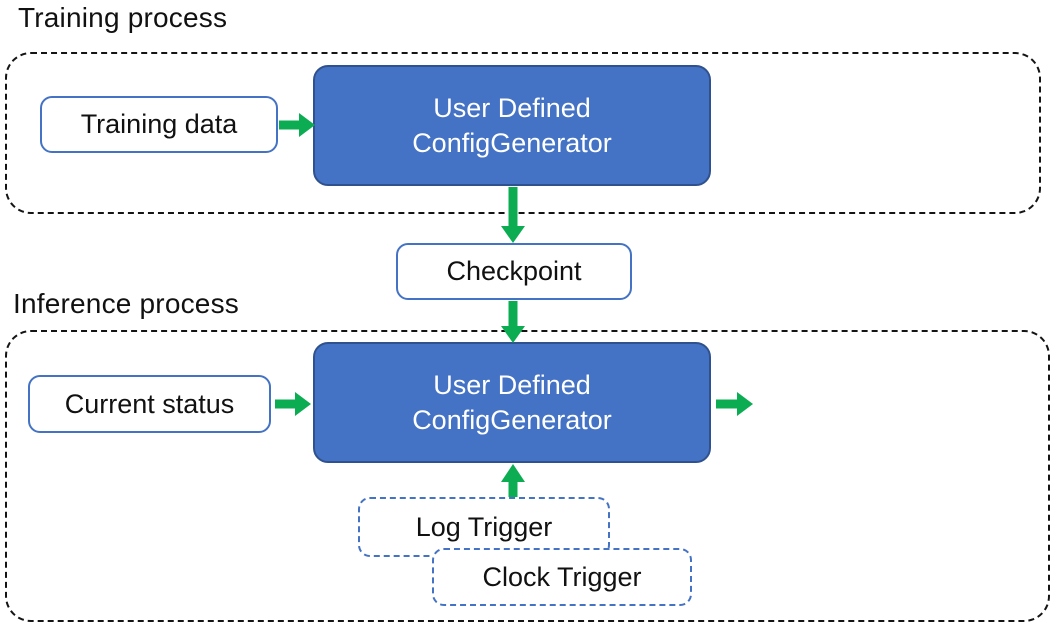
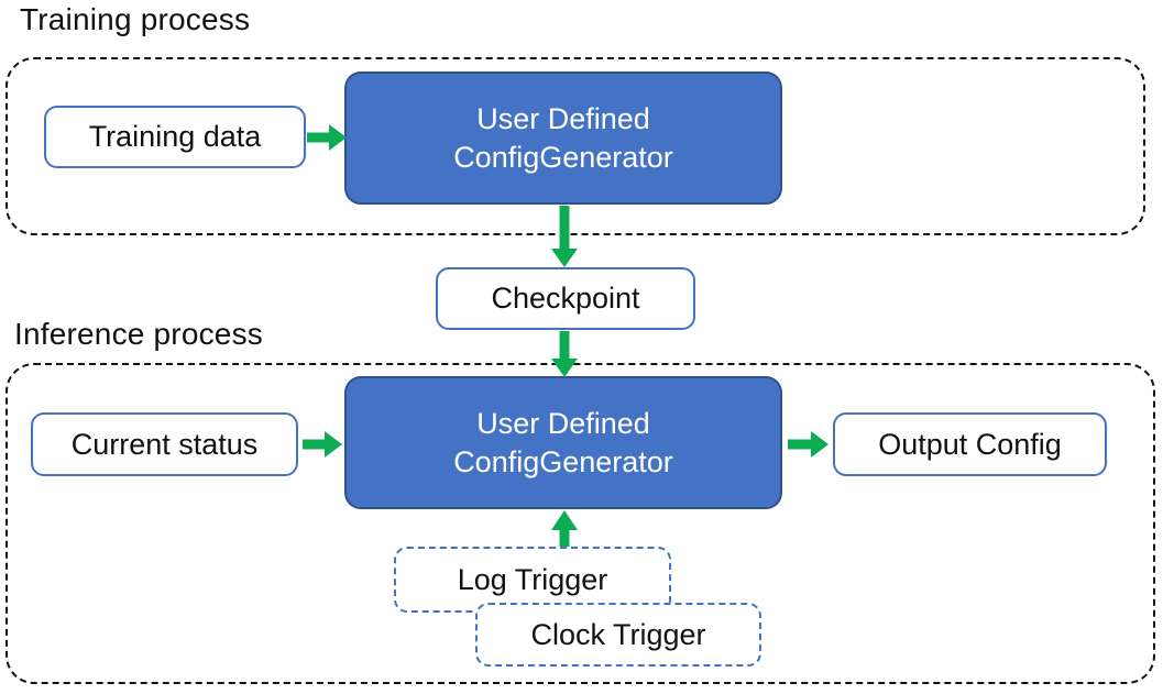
  Training process
  Inference process
  Training data
  User Defined
  ConfigGenerator
  Checkpoint
  Current status
  User Defined
  ConfigGenerator
+ Output Config
  Log Trigger
  Clock Trigger
